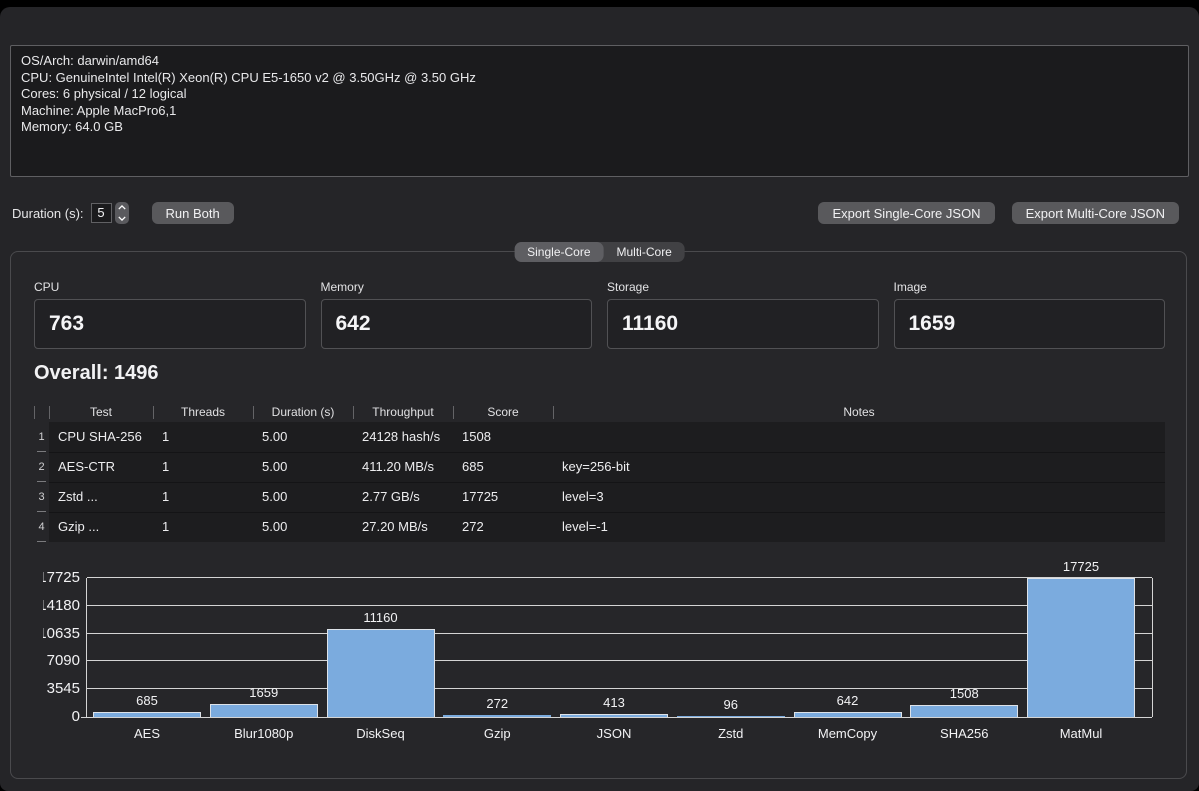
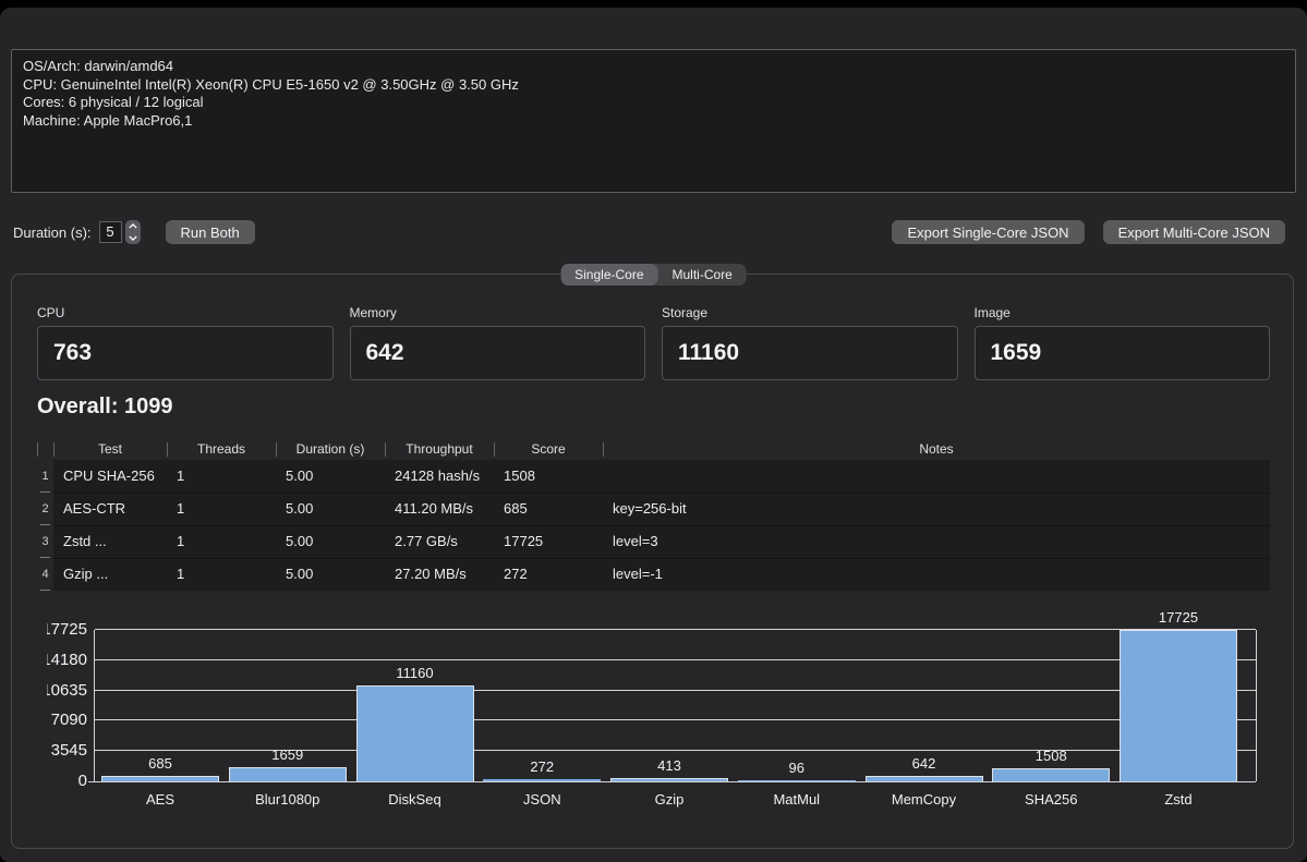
  OS/Arch: darwin/amd64
  CPU: GenuineIntel Intel(R) Xeon(R) CPU E5-1650 v2 @ 3.50GHz @ 3.50 GHz
  Cores: 6 physical / 12 logical
  Machine: Apple MacPro6,1
- Memory: 64.0 GB
  Duration (s):
  5
  Run Both
  Export Single-Core JSON
  Export Multi-Core JSON
  Single-Core
  Multi-Core
  CPU
  763
  Memory
  642
  Storage
  11160
  Image
  1659
- Overall: 1496
+ Overall: 1099
  Test
  Threads
  Duration (s)
  Throughput
  Score
  Notes
  1
  CPU SHA-256
  1
  5.00
  24128 hash/s
  1508
  2
  AES-CTR
  1
  5.00
  411.20 MB/s
  685
  key=256-bit
  3
  Zstd ...
  1
  5.00
  2.77 GB/s
  17725
  level=3
  4
  Gzip ...
  1
  5.00
  27.20 MB/s
  272
  level=-1
  685
  AES
  1659
  Blur1080p
  11160
  DiskSeq
  272
- Gzip
+ JSON
  413
- JSON
+ Gzip
  96
- Zstd
+ MatMul
  642
  MemCopy
  1508
  SHA256
  17725
- MatMul
+ Zstd
  0
  3545
  7090
  10635
  14180
  17725
